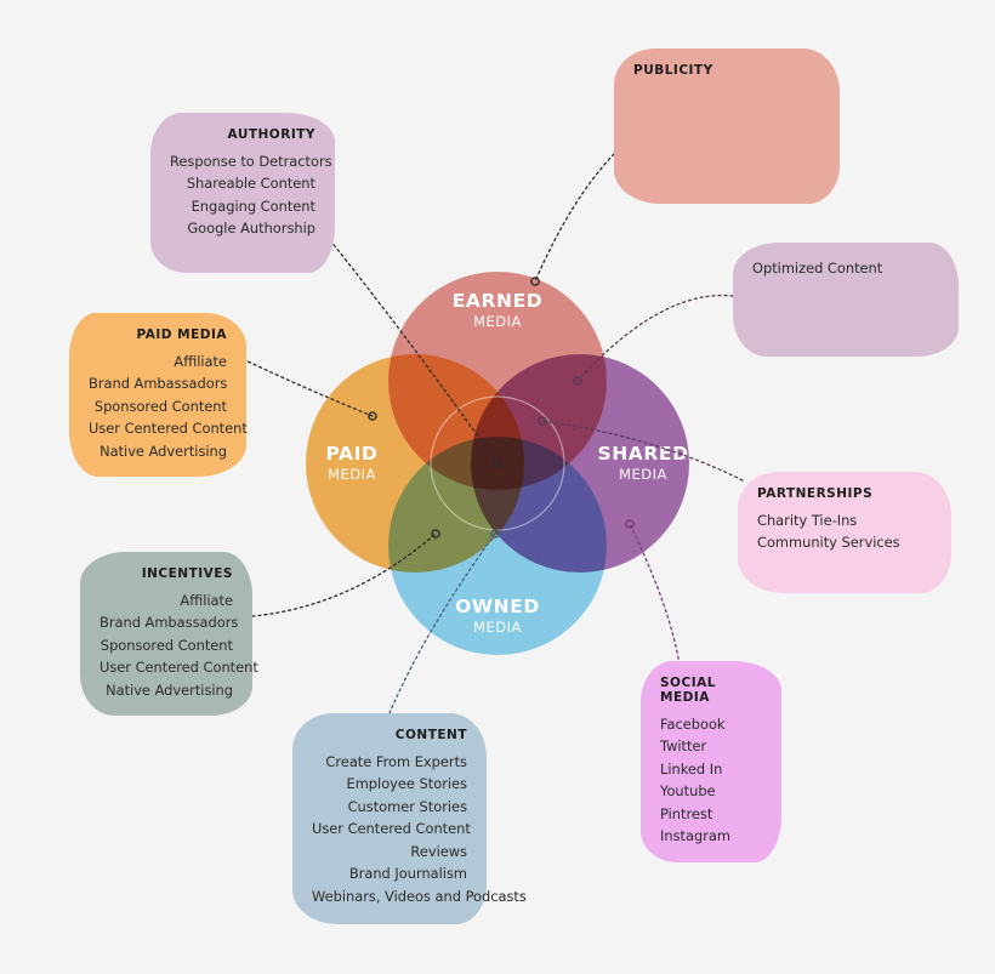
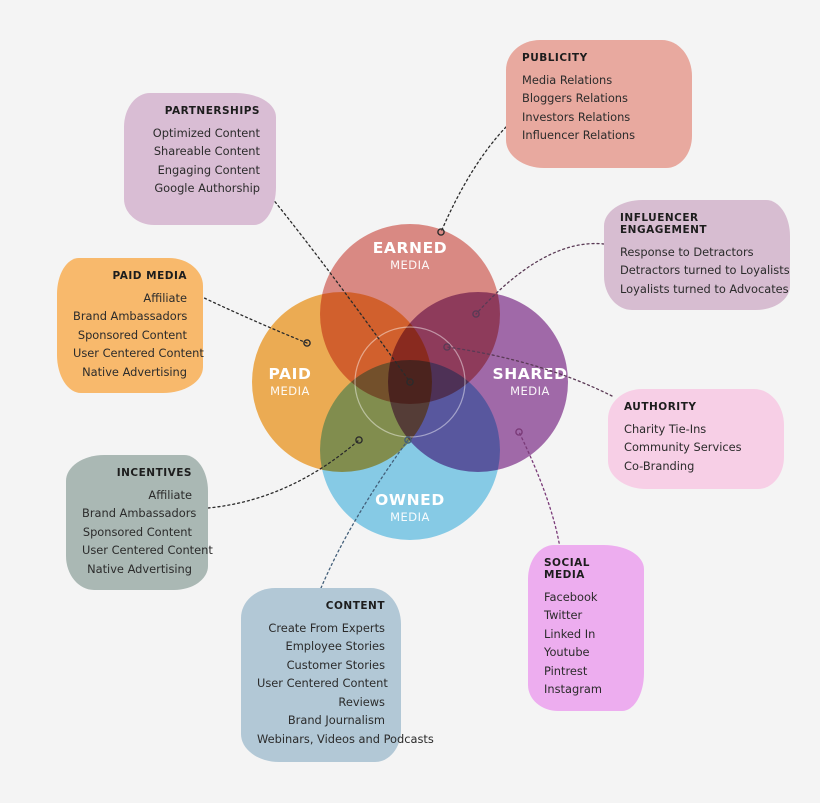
  EARNED
  MEDIA
  PAID
  MEDIA
  SHARE
  MEDIA
  OWNED
  MEDIA
  PUBLICITY
+ Media Relations
+ Bloggers Relations
+ Investors Relations
+ Influencer Relations
- AUTHORITY
+ PARTNERSHIPS
- Response to Detractors
+ Optimized Content
  Shareable Content
  Engaging Content
  Google Authorship
+ INFLUENCER ENGAGEMENT
- Optimized Content
+ Response to Detractors
+ Detractors turned to Loyalists
+ Loyalists turned to Advocates
  PAID MEDIA
  Affiliate
  Brand Ambassadors
  Sponsored Content
  User Centered Content
  Native Advertising
- PARTNERSHIPS
+ AUTHORITY
  Charity Tie-Ins
  Community Services
+ Co-Branding
  INCENTIVES
  Affiliate
  Brand Ambassadors
  Sponsored Content
  User Centered Content
  Native Advertising
  SOCIAL MEDIA
  Facebook
  Twitter
  Linked In
  Youtube
  Pintrest
  Instagram
  CONTENT
  Create From Experts
  Employee Stories
  Customer Stories
  User Centered Content
  Reviews
  Brand Journalism
  Webinars, Videos and Podcasts
